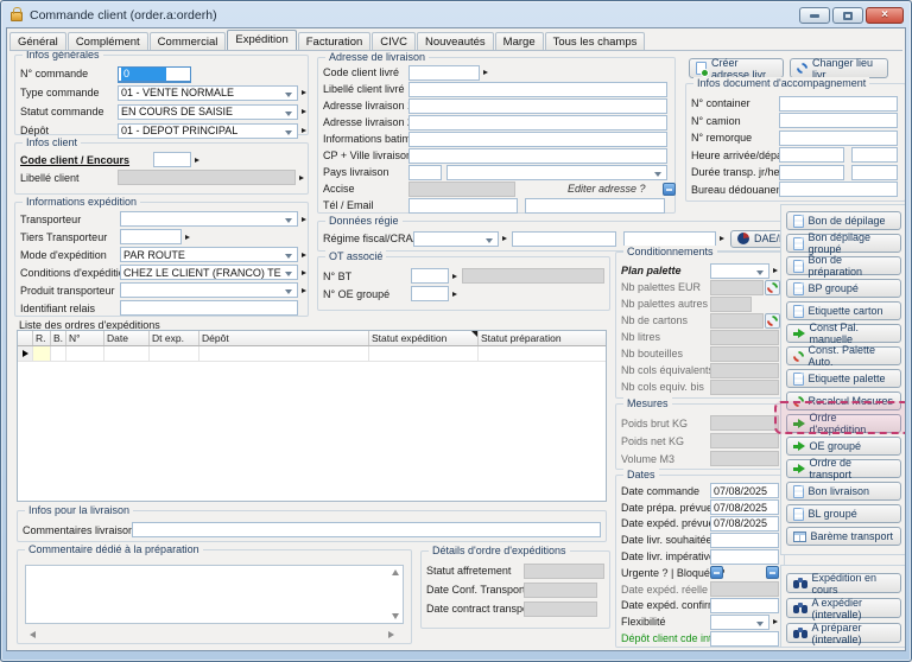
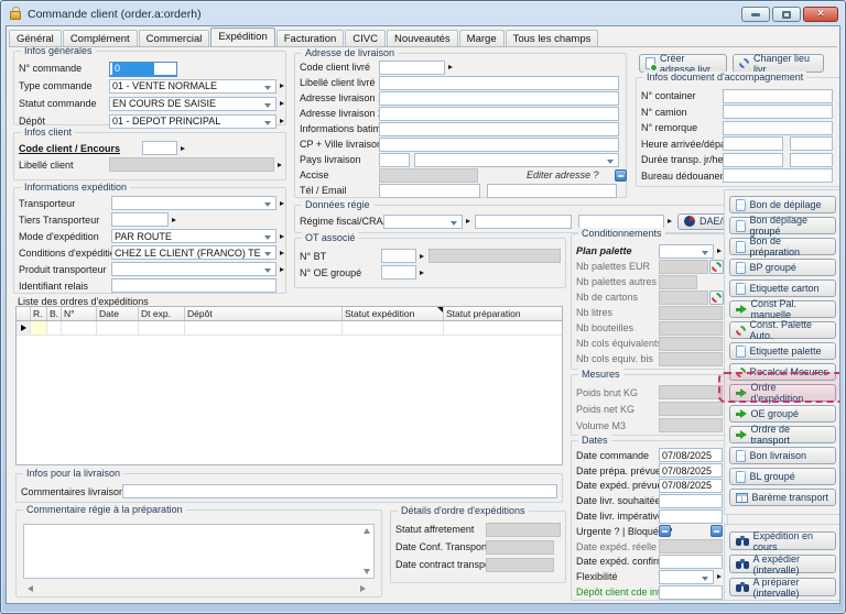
  Commande client (order.a:orderh)
  ×
  Général
  Complément
  Commercial
  Expédition
  Facturation
  CIVC
  Nouveautés
  Marge
  Tous les champs
  Infos générales
  N° commande
  0
  Type commande
  01 - VENTE NORMALE
  Statut commande
  EN COURS DE SAISIE
  Dépôt
  01 - DEPOT PRINCIPAL
  Infos client
  Code client / Encours
  Libellé client
  Informations expédition
  Transporteur
  Tiers Transporteur
  Mode d'expédition
  PAR ROUTE
  Conditions d'expéditi
  CHEZ LE CLIENT (FRANCO) TE
  Produit transporteur
  Identifiant relais
  Liste des ordres d'expéditions
  R.
  B.
  Dépôt
  Statut expédition
  Statut préparation
  Infos pour la livraison
  Commentaires livraiso
- Commentaire dédié à la préparation
+ Commentaire régie à la préparation
  Adresse de livraison
  Code client livré
  Libellé client livré
  Adresse livraison
  Adresse livraison
  Informations batim
  CP + Ville livraiso
  Pays livraison
  Accise
  Editer adresse ?
  Tél / Email
  Données régie
  Régime fiscal/CRA
  OT associé
  N° BT
  N° OE groupé
  Conditionnements
  Plan palette
  Nb palettes EUR
  Nb palettes autres
  Nb de cartons
  Nb litres
  Nb bouteilles
  Nb cols équivalent
  Nb cols equiv. bis
  Mesures
  Poids brut KG
  Poids net KG
  Volume M3
  Dates
  Date commande
  07/08/2025
  Date prépa. prévu
  07/08/2025
  Date expéd. prévu
  07/08/2025
  Date livr. souhaité
  Date livr. impérativ
  Urgente ? | Bloqué
  Date expéd. réelle
  Date expéd. confir
  Flexibilité
  Dépôt client cde in
  Détails d'ordre d'expéditions
  Statut affretement
  Date Conf. Transpor
  Date contract transp
  Créer adresse livr.
  Changer lieu livr.
  Infos document d'accompagnement
  N° container
  N° camion
  N° remorque
  Heure arrivée/dép
  Durée transp. jr/he
  Bureau dédouane
  Bon de dépilage
  Bon dépilage groupé
  Bon de préparation
  BP groupé
  Etiquette carton
  Const Pal. manuelle
  Const. Palette Auto.
  Etiquette palette
  Recalcul Mesures
  Ordre d'expédition
  OE groupé
  Ordre de transport
  Bon livraison
  BL groupé
  Barème transport
  Expédition en cours
  A expédier (intervalle)
  A préparer (intervalle)
